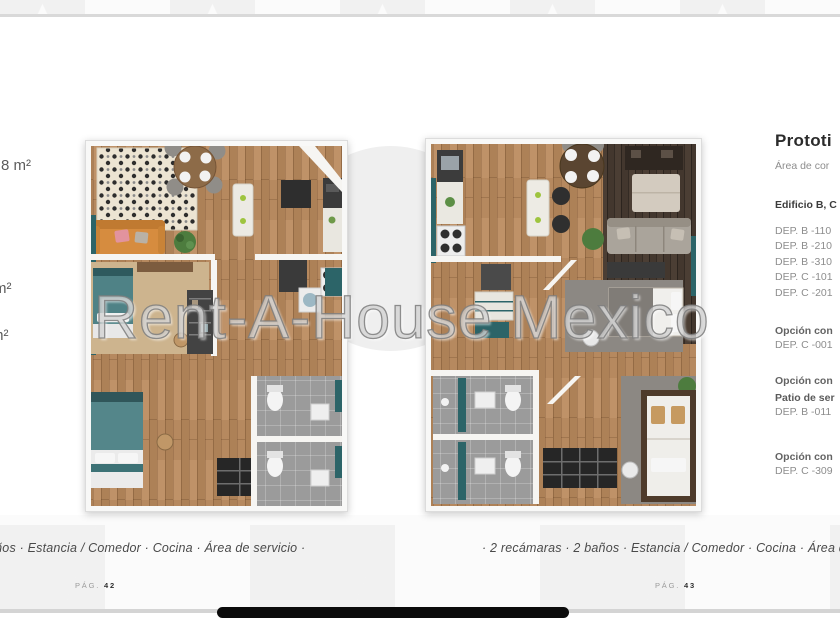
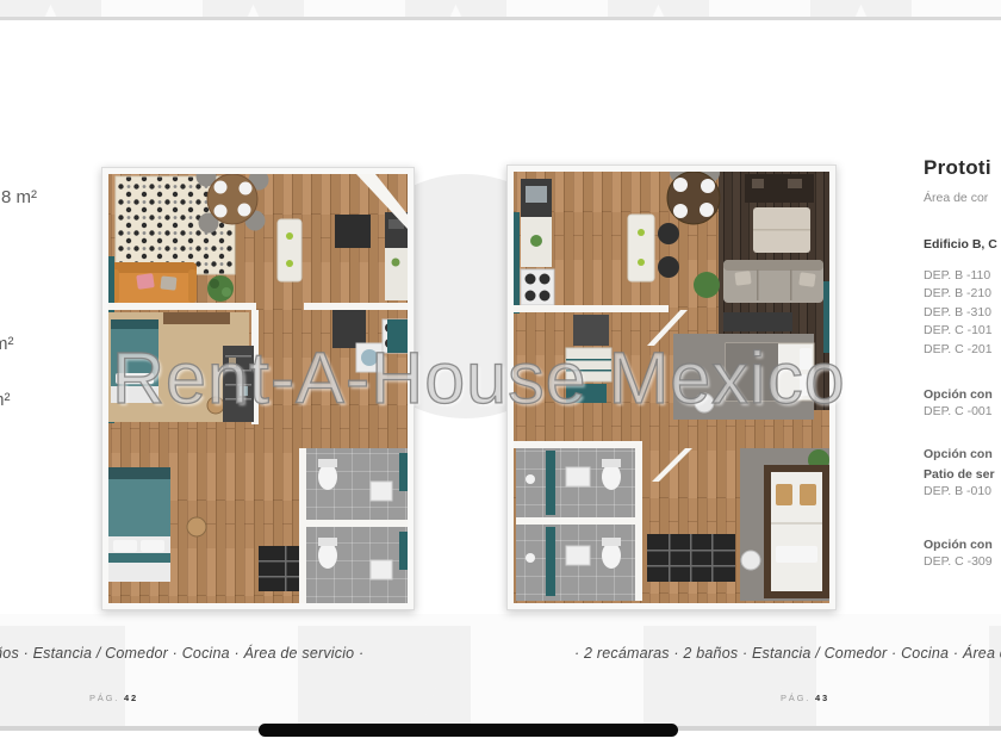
  8 m²
  m²
  Prototi
  Área de cor
  Edificio B, C
  DEP. B -110
  DEP. B -210
  DEP. B -310
  DEP. C -101
  DEP. C -201
  Opción con
  DEP. C -001
  Opción con
  Patio de ser
- DEP. B -011
+ DEP. B -010
  Opción con
  DEP. C -309
  Rent-A-House Mexico
  os · Estancia / Comedor · Cocina · Área de servicio ·
  · 2 recámaras · 2 baños · Estancia / Comedor · Cocina · Área
  PÁG. 42
  PÁG. 43
